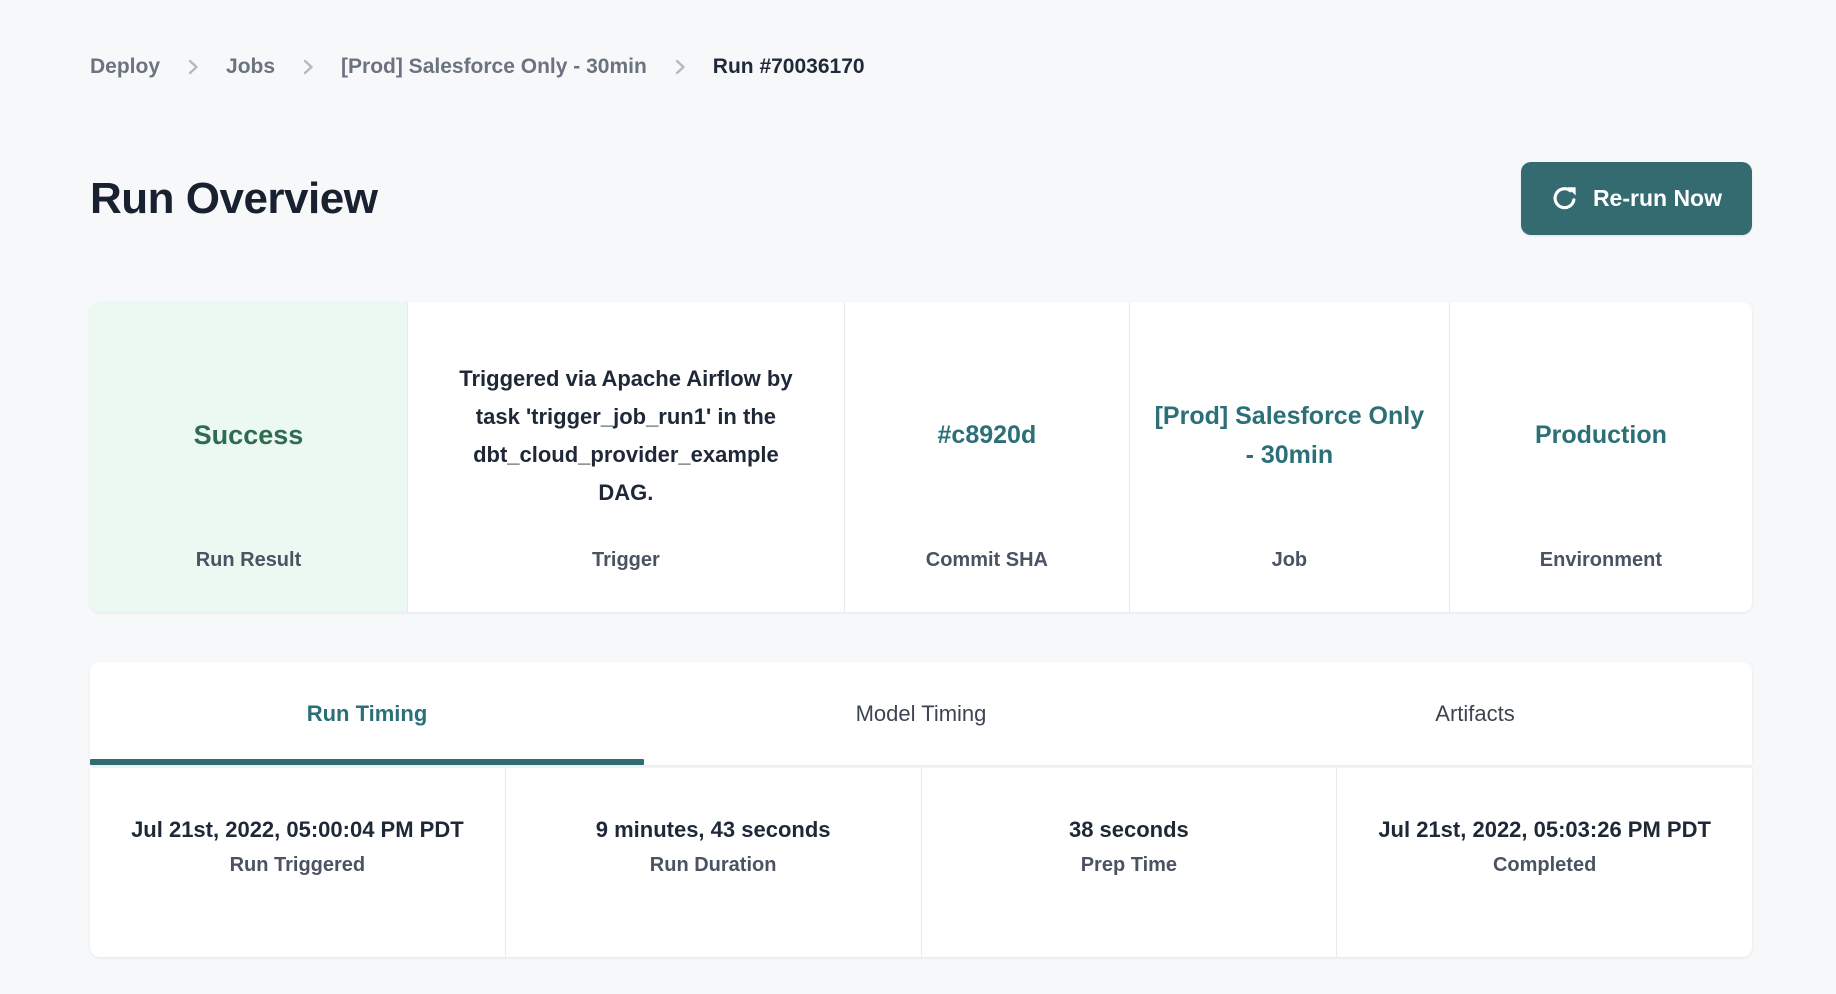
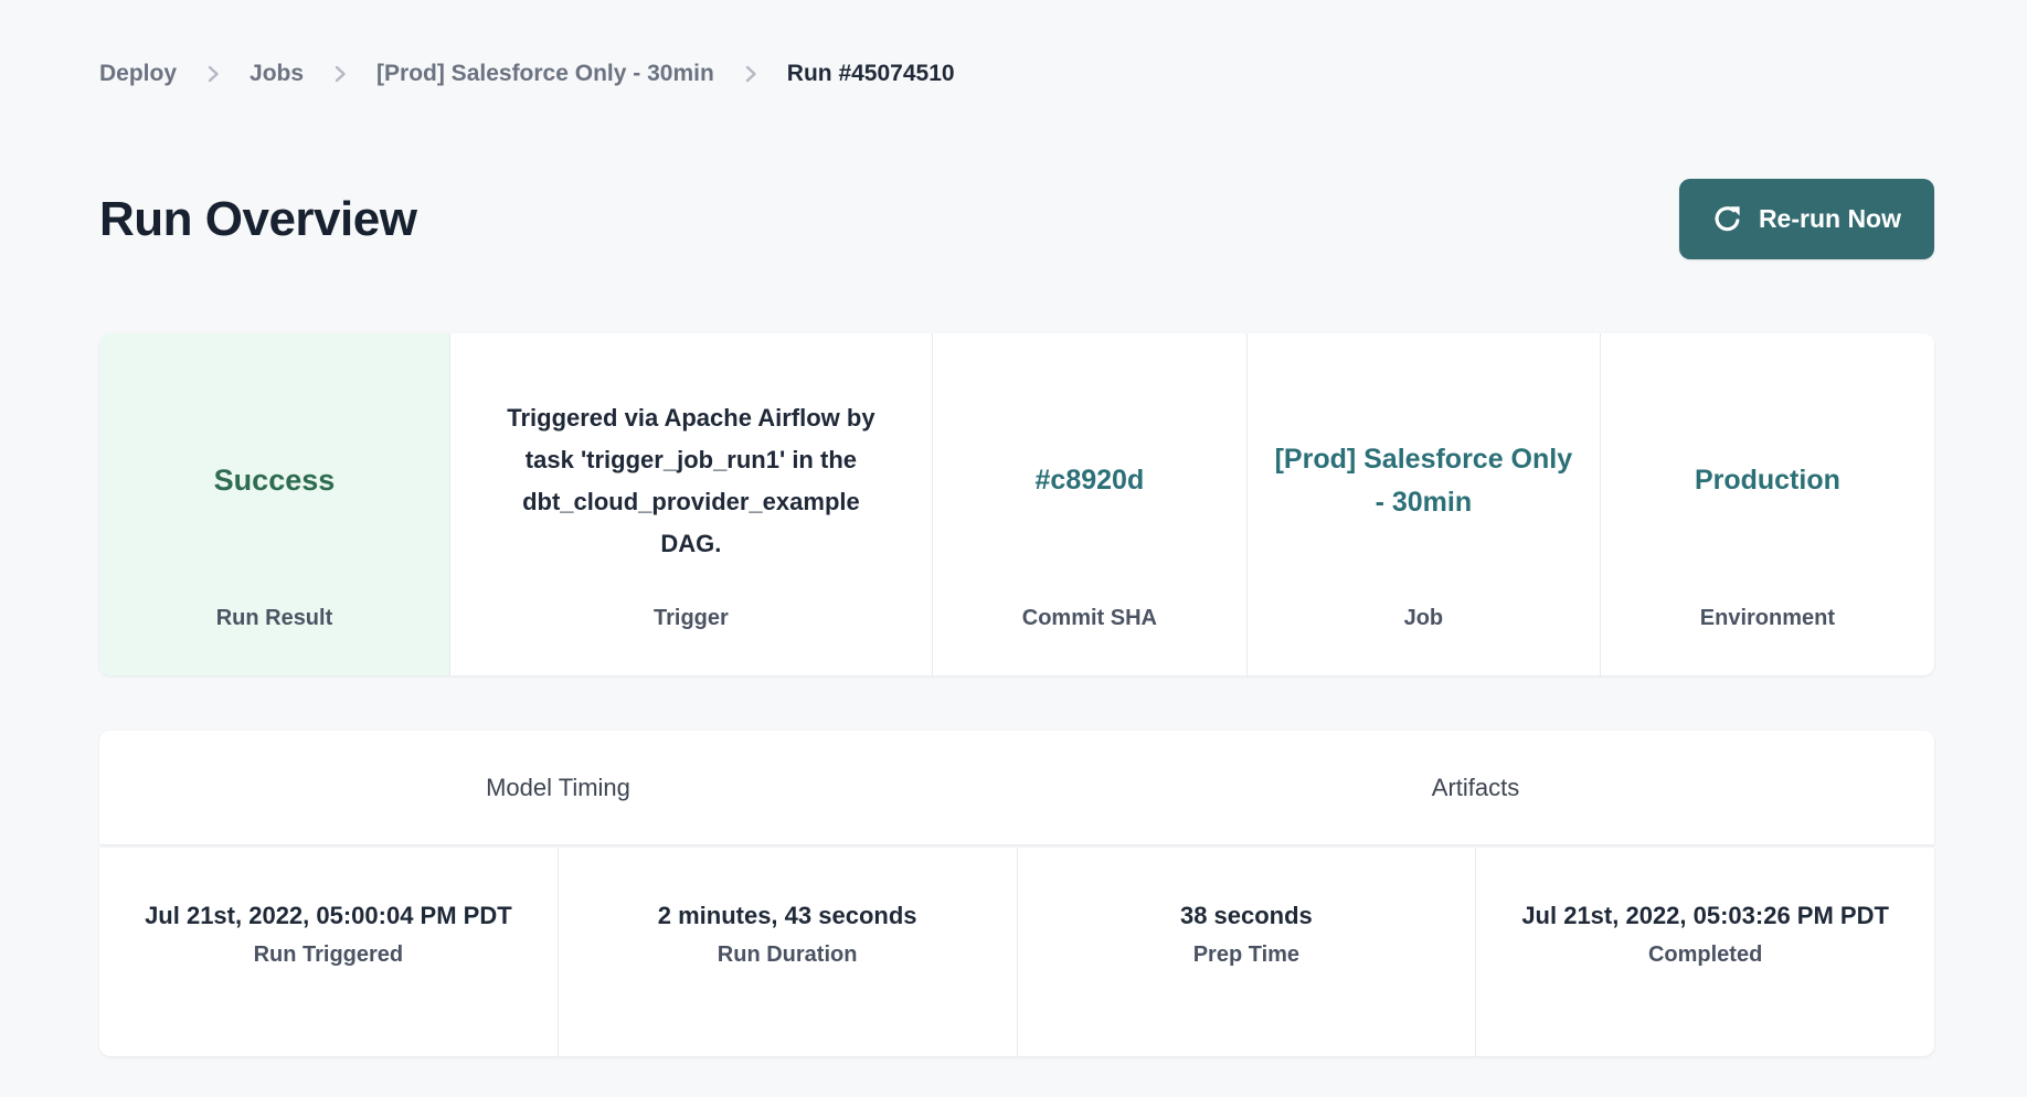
  Deploy
  Jobs
  [Prod] Salesforce Only - 30min
- Run #70036170
+ Run #45074510
  Run Overview
  Re-run Now
  Success
  Run Result
  Triggered via Apache Airflow by task 'trigger_job_run1' in the dbt_cloud_provider_example DAG.
  Trigger
  #c8920d
  Commit SHA
  [Prod] Salesforce Only - 30min
  Job
  Production
  Environment
- Run Timing
  Model Timing
  Artifacts
  Jul 21st, 2022, 05:00:04 PM PDT
  Run Triggered
- 9 minutes, 43 seconds
+ 2 minutes, 43 seconds
  Run Duration
  38 seconds
  Prep Time
  Jul 21st, 2022, 05:03:26 PM PDT
  Completed
